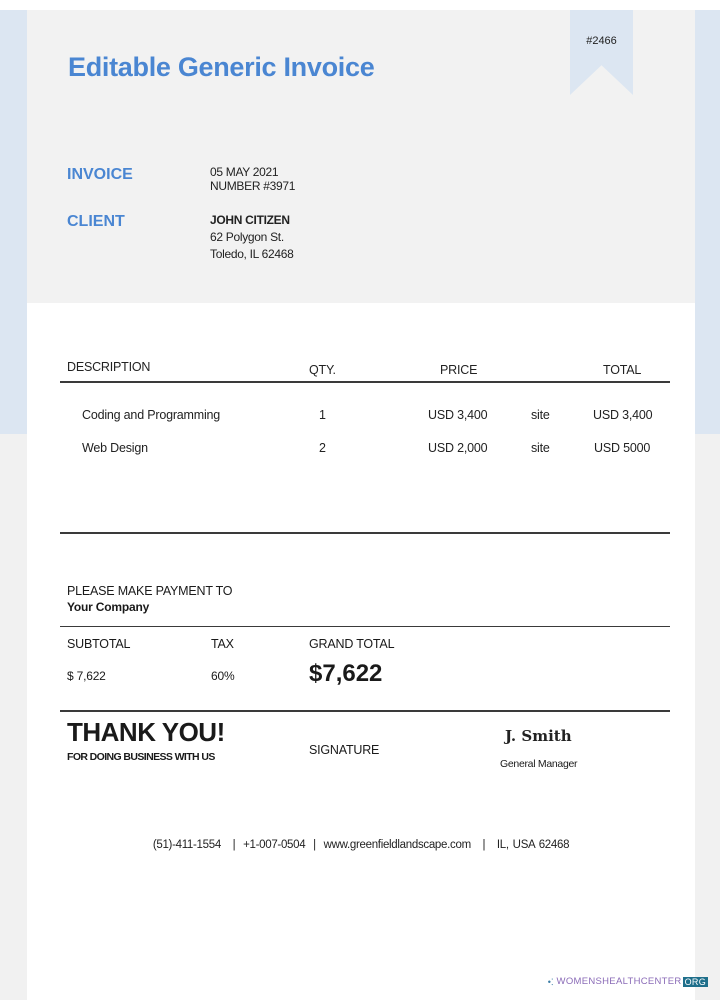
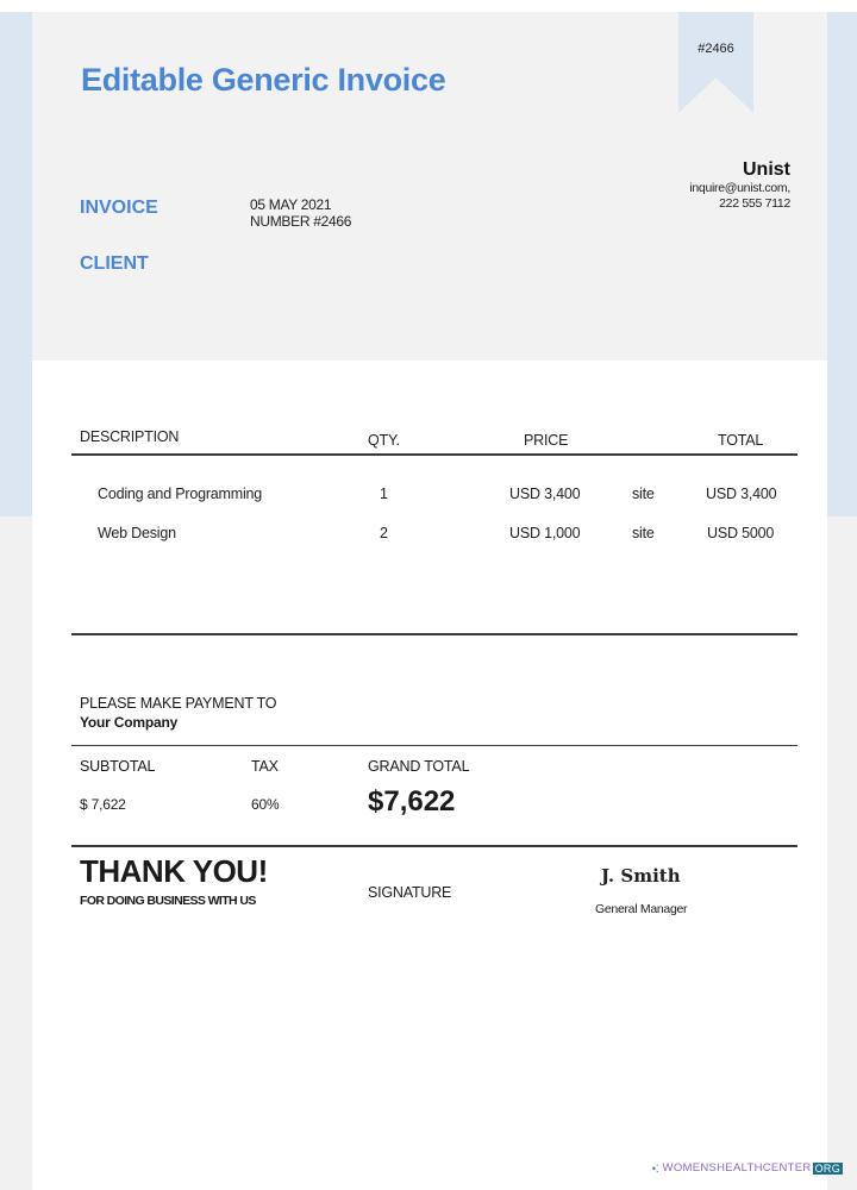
  #2466
  Editable Generic Invoice
+ Unist
+ inquire@unist.com,
+ 222 555 7112
  INVOICE
  05 MAY 2021
- NUMBER #3971
+ NUMBER #2466
  CLIENT
- JOHN CITIZEN
- 62 Polygon St.
- Toledo, IL 62468
  DESCRIPTION
  QTY.
  PRICE
  TOTAL
  Coding and Programming
  1
  USD 3,400
  site
  USD 3,400
  Web Design
  2
- USD 2,000
+ USD 1,000
  site
  USD 5000
  PLEASE MAKE PAYMENT TO
  Your Company
  SUBTOTAL
  TAX
  GRAND TOTAL
  $ 7,622
  60%
  $7,622
  THANK YOU!
  FOR DOING BUSINESS WITH US
  SIGNATURE
  J. Smith
  General Manager
- (51)-411-1554 | +1-007-0504 | www.greenfieldlandscape.com | IL, USA 62468
  •⁚
  WOMENSHEALTHCENTER
  ORG
